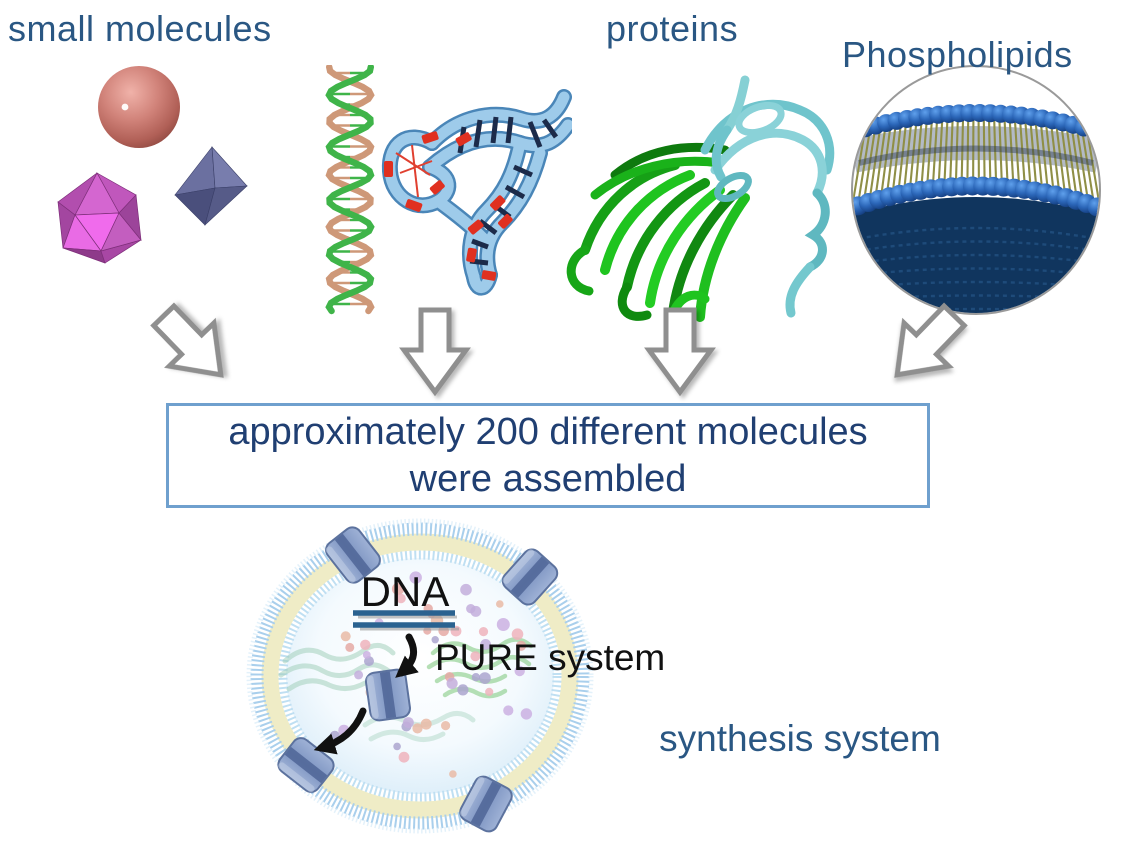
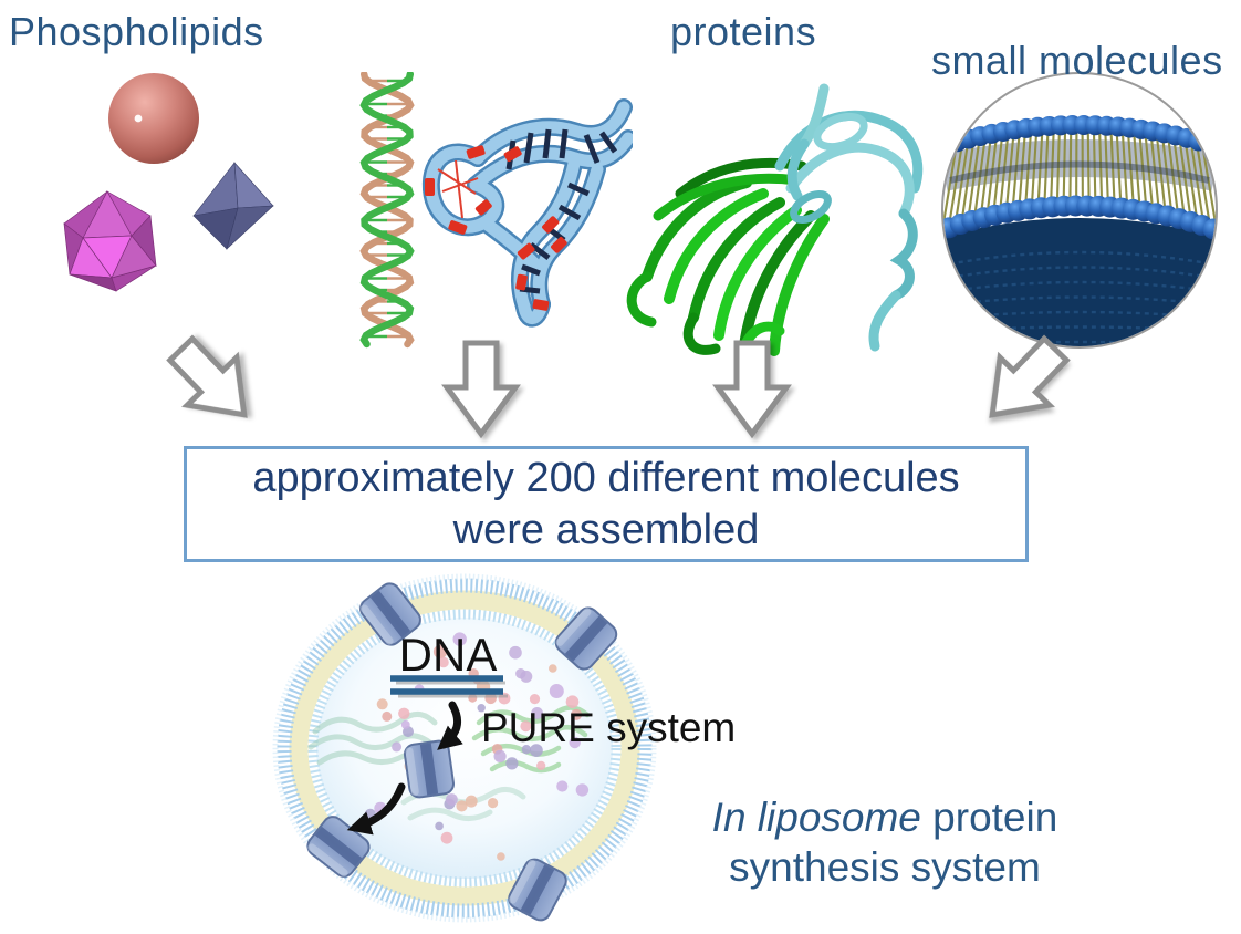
- small molecules
+ Phospholipids
  proteins
- Phospholipids
+ small molecules
  approximately 200 different molecules
  were assembled
  DNA
  PURE system
+ In liposome protein
  synthesis system
